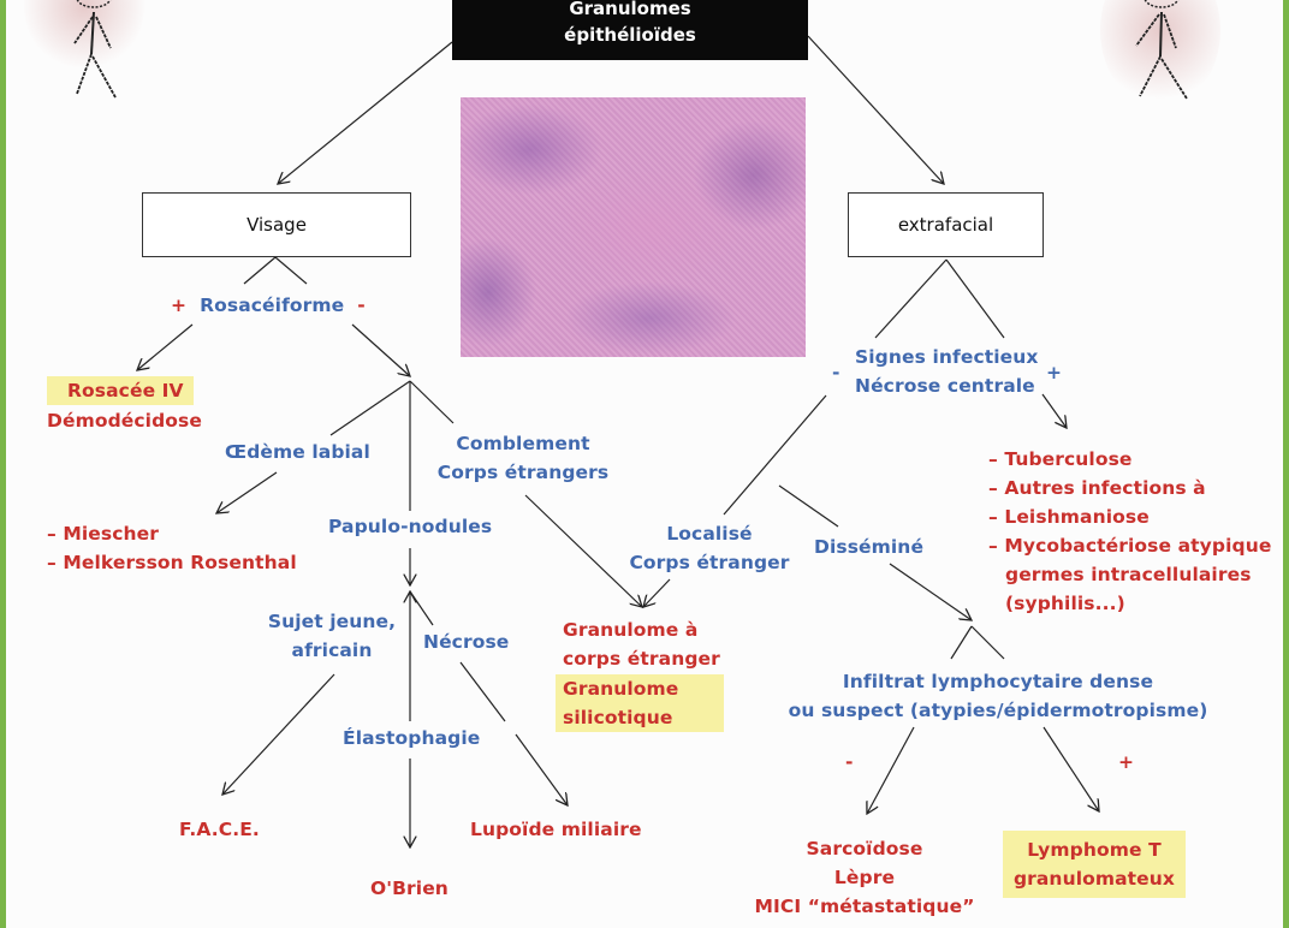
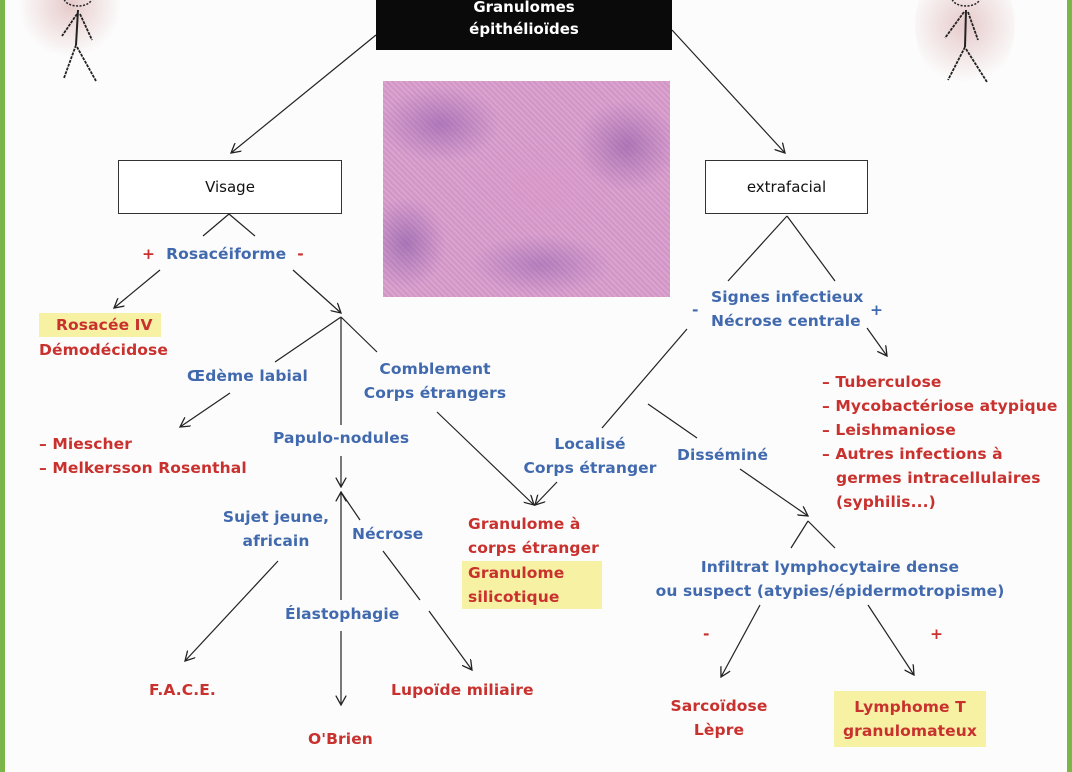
  Granulomes
  épithélioïdes
  Visage
  extrafacial
  + Rosacéiforme -
  Rosacée IV
  Démodécidose
  Œdème labial
  – Miescher
  – Melkersson Rosenthal
  Comblement
  Corps étrangers
  Papulo-nodules
  Sujet jeune,
  africain
  Nécrose
  Élastophagie
  F.A.C.E.
  O'Brien
  Lupoïde miliaire
  Granulome à
  corps étranger
  Granulome
  silicotique
  Signes infectieux
  Nécrose centrale
  -
  +
  – Tuberculose
- – Autres infections à
+ – Mycobactériose atypique
  – Leishmaniose
- – Mycobactériose atypique
+ – Autres infections à
  germes intracellulaires
  (syphilis...)
  Localisé
  Corps étranger
  Disséminé
  Infiltrat lymphocytaire dense
  ou suspect (atypies/épidermotropisme)
  -
  +
  Sarcoïdose
  Lèpre
- MICI “métastatique”
  Lymphome T
  granulomateux
